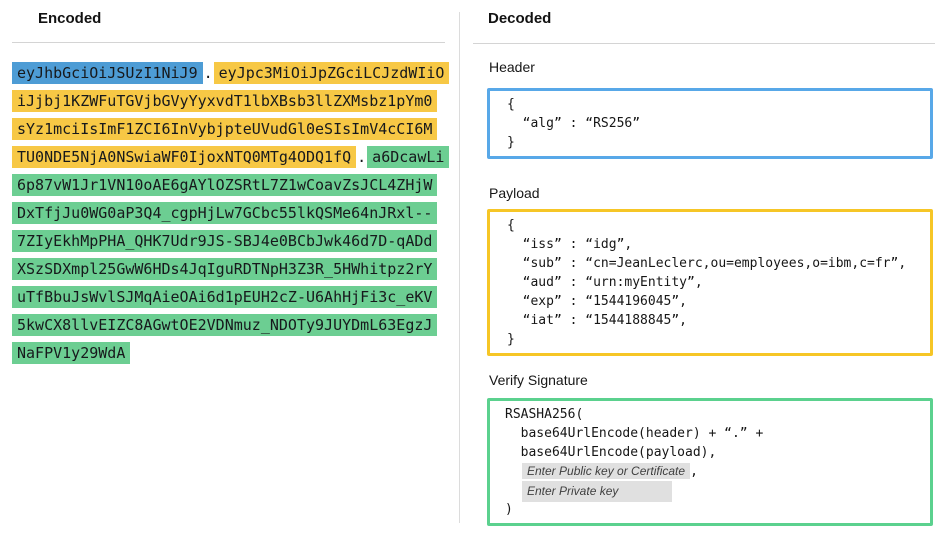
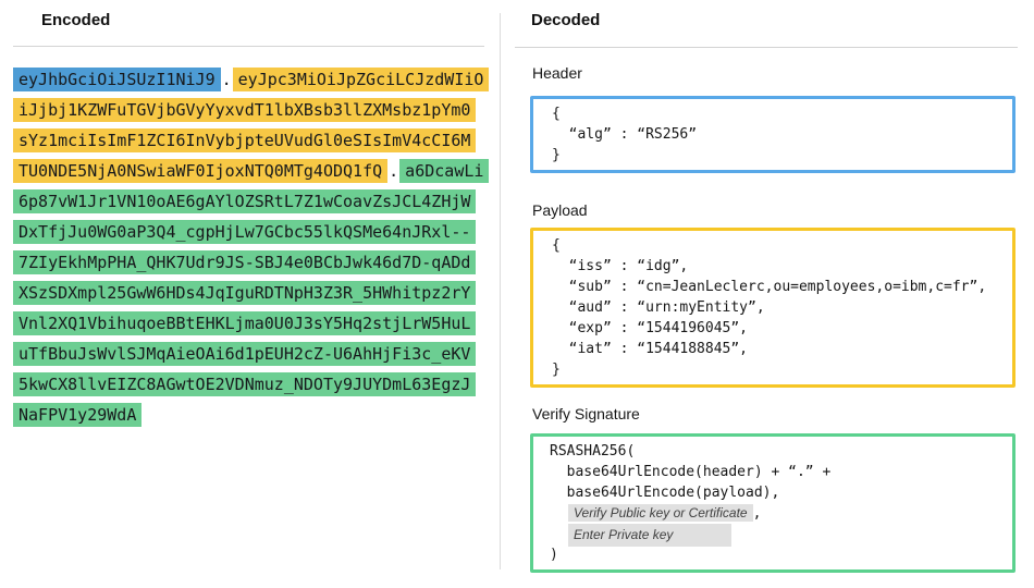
  Encoded
  Decoded
  eyJhbGciOiJSUzI1NiJ9 . eyJpc3MiOiJpZGciLCJzdWIiO
  iJjbj1KZWFuTGVjbGVyYyxvdT1lbXBsb3llZXMsbz1pYm0
  sYz1mciIsImF1ZCI6InVybjpteUVudGl0eSIsImV4cCI6M
  TU0NDE5NjA0NSwiaWF0IjoxNTQ0MTg4ODQ1fQ . a6DcawLi
  6p87vW1Jr1VN10oAE6gAYlOZSRtL7Z1wCoavZsJCL4ZHjW
  DxTfjJu0WG0aP3Q4_cgpHjLw7GCbc55lkQSMe64nJRxl--
  7ZIyEkhMpPHA_QHK7Udr9JS-SBJ4e0BCbJwk46d7D-qADd
  XSzSDXmpl25GwW6HDs4JqIguRDTNpH3Z3R_5HWhitpz2rY
+ Vnl2XQ1VbihuqoeBBtEHKLjma0U0J3sY5Hq2stjLrW5HuL
  uTfBbuJsWvlSJMqAieOAi6d1pEUH2cZ-U6AhHjFi3c_eKV
  5kwCX8llvEIZC8AGwtOE2VDNmuz_NDOTy9JUYDmL63EgzJ
  NaFPV1y29WdA
  Header
  {
  “alg” : “RS256”
  }
  Payload
  {
  “iss” : “idg”,
  “sub” : “cn=JeanLeclerc,ou=employees,o=ibm,c=fr”,
  “aud” : “urn:myEntity”,
  “exp” : “1544196045”,
  “iat” : “1544188845”,
  }
  Verify Signature
  RSASHA256(
  base64UrlEncode(header) + “.” +
  base64UrlEncode(payload),
- Enter Public key or Certificate ,
+ Verify Public key or Certificate ,
  Enter Private key
  )
